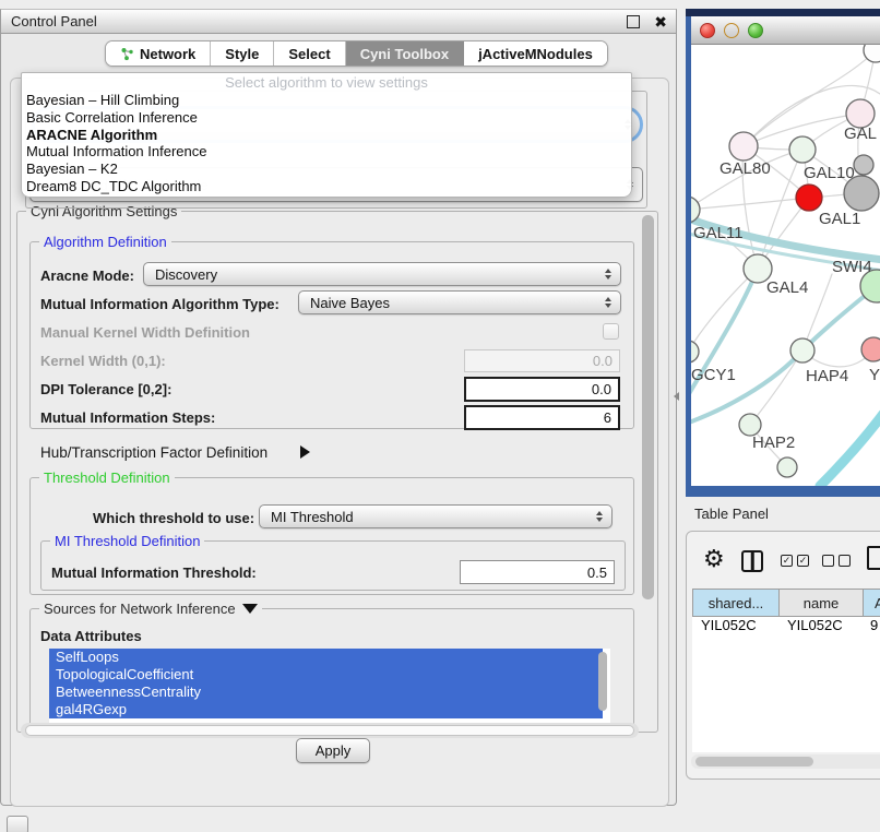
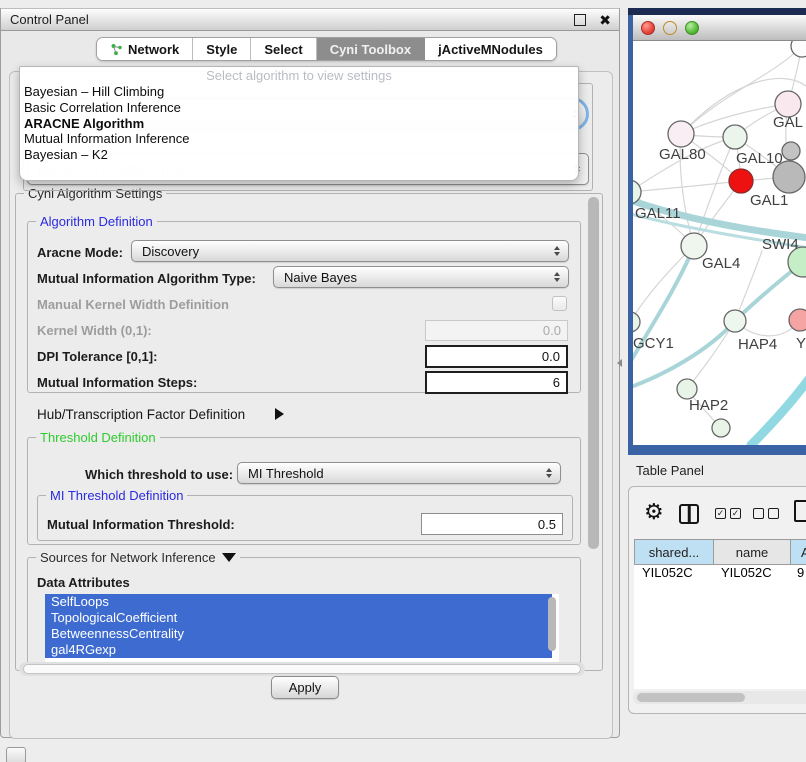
  Control Panel
  ✖
  Network
  Style
  Select
  Cyni Toolbox
  jActiveMNodules
  Select algorithm to view settings
  Bayesian – Hill Climbing
  Basic Correlation Inference
  ARACNE Algorithm
  Mutual Information Inference
  Bayesian – K2
- Dream8 DC_TDC Algorithm
  Cyni Algorithm Settings
  Algorithm Definition
  Aracne Mode:
  Discovery
  Mutual Information Algorithm Type:
  Naive Bayes
  Manual Kernel Width Definition
  Kernel Width (0,1):
  0.0
- DPI Tolerance [0,2]:
+ DPI Tolerance [0,1]:
  0.0
  Mutual Information Steps:
  6
  Hub/Transcription Factor Definition
  Threshold Definition
  Which threshold to use:
  MI Threshold
  MI Threshold Definition
  Mutual Information Threshold:
  0.5
  Sources for Network Inference
  Data Attributes
  SelfLoops
  TopologicalCoefficient
  BetweennessCentrality
  gal4RGexp
  Apply
  GAL
  GAL80
  GAL10
  GAL1
  GAL11
  GAL4
  SWI4
  GCY1
  HAP4
  Y
  HAP2
  Table Panel
  ⚙
  ✓
  ✓
  shared...
  name
  A
  YIL052C
  YIL052C
  9
